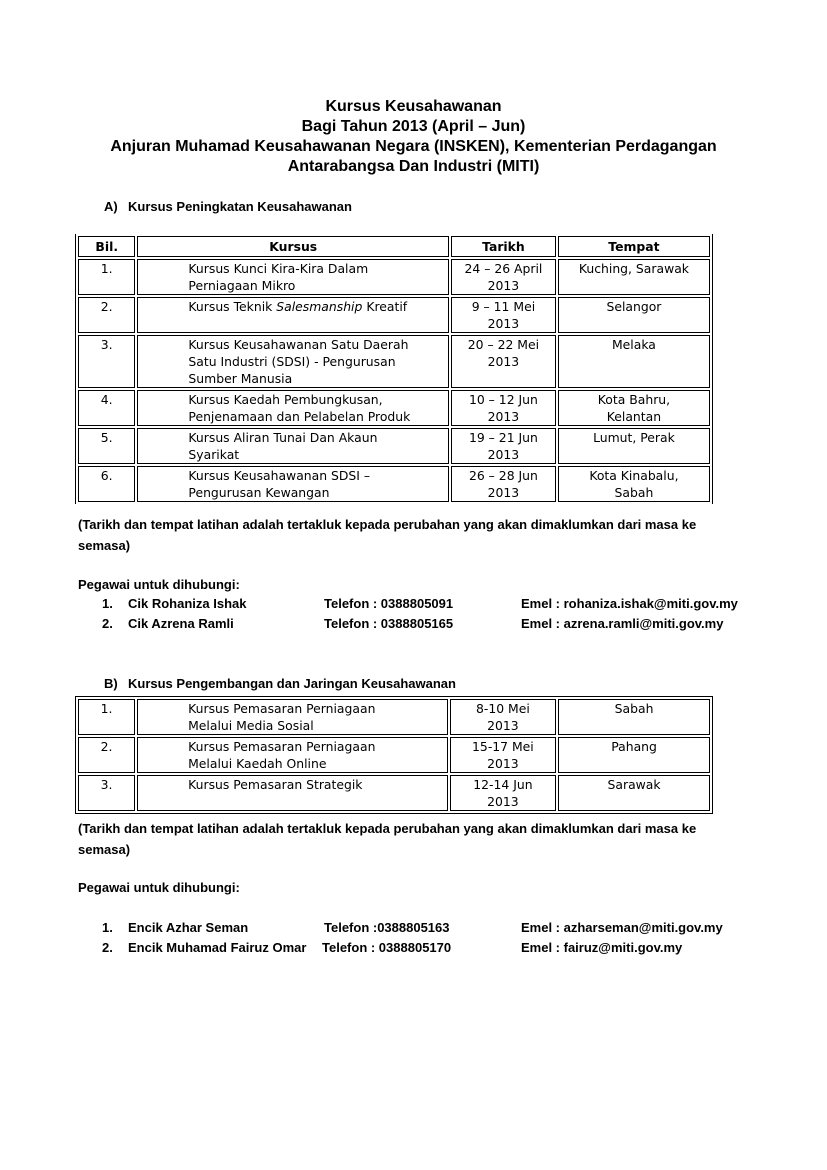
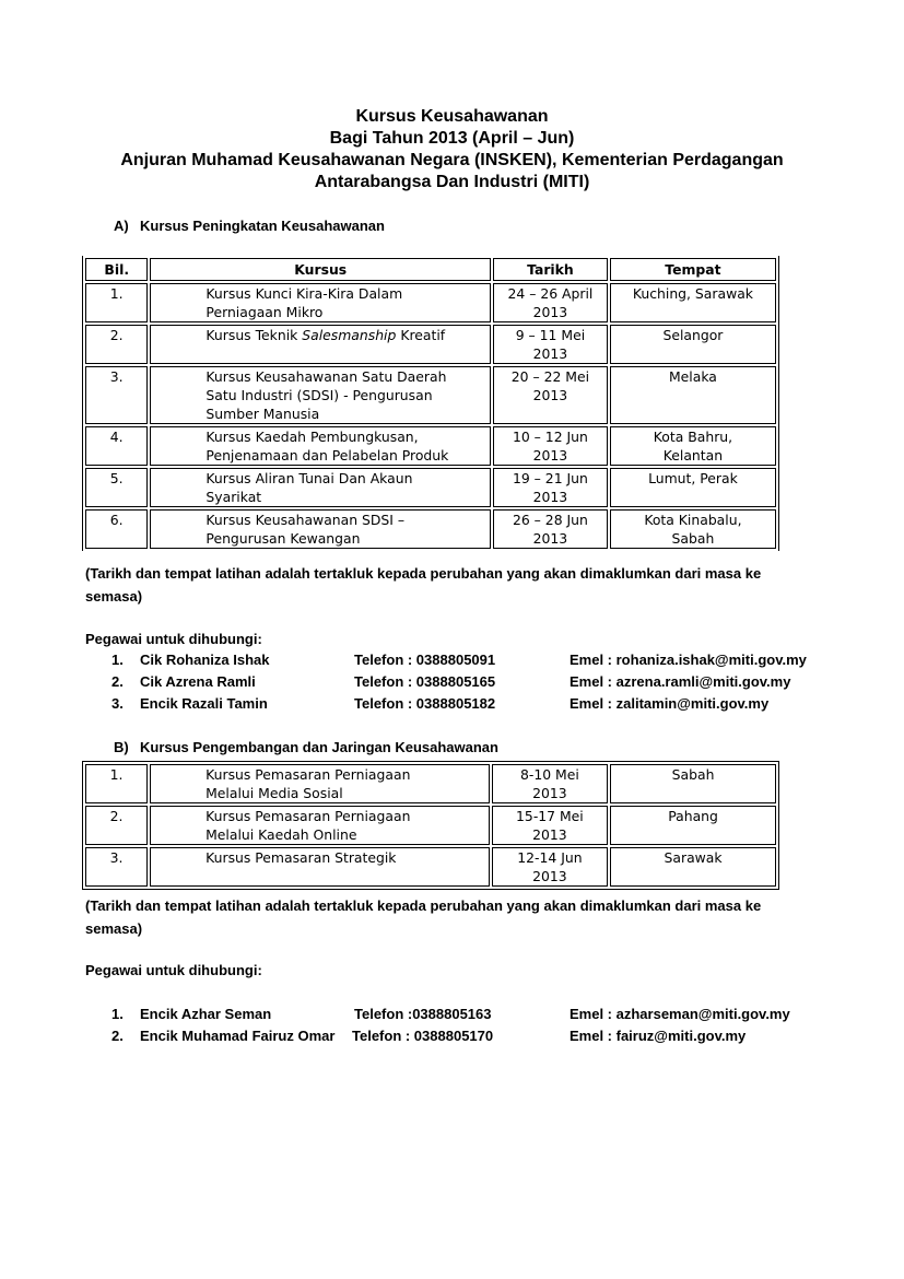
  Kursus Keusahawanan
  Bagi Tahun 2013 (April – Jun)
  Anjuran Muhamad Keusahawanan Negara (INSKEN), Kementerian Perdagangan
  Antarabangsa Dan Industri (MITI)
  A) Kursus Peningkatan Keusahawanan
  Bil.	Kursus	Tarikh	Tempat
  1.	Kursus Kunci Kira-Kira DalamPerniagaan Mikro	24 – 26 April2013	Kuching, Sarawak
  2.	Kursus Teknik Salesmanship Kreatif	9 – 11 Mei2013	Selangor
  3.	Kursus Keusahawanan Satu DaerahSatu Industri (SDSI) - PengurusanSumber Manusia	20 – 22 Mei2013	Melaka
  4.	Kursus Kaedah Pembungkusan,Penjenamaan dan Pelabelan Produk	10 – 12 Jun2013	Kota Bahru,Kelantan
  5.	Kursus Aliran Tunai Dan AkaunSyarikat	19 – 21 Jun2013	Lumut, Perak
  6.	Kursus Keusahawanan SDSI –Pengurusan Kewangan	26 – 28 Jun2013	Kota Kinabalu,Sabah
  (Tarikh dan tempat latihan adalah tertakluk kepada perubahan yang akan dimaklumkan dari masa ke
  semasa)
  Pegawai untuk dihubungi:
  1.
  Cik Rohaniza Ishak
  Telefon : 0388805091
  Emel : rohaniza.ishak@miti.gov.my
  2.
  Cik Azrena Ramli
  Telefon : 0388805165
  Emel : azrena.ramli@miti.gov.my
+ 3.
+ Encik Razali Tamin
+ Telefon : 0388805182
+ Emel : zalitamin@miti.gov.my
  B) Kursus Pengembangan dan Jaringan Keusahawanan
  1.	Kursus Pemasaran PerniagaanMelalui Media Sosial	8-10 Mei2013	Sabah
  2.	Kursus Pemasaran PerniagaanMelalui Kaedah Online	15-17 Mei2013	Pahang
  3.	Kursus Pemasaran Strategik	12-14 Jun2013	Sarawak
  (Tarikh dan tempat latihan adalah tertakluk kepada perubahan yang akan dimaklumkan dari masa ke
  semasa)
  Pegawai untuk dihubungi:
  1.
  Encik Azhar Seman
  Telefon :0388805163
  Emel : azharseman@miti.gov.my
  2.
  Encik Muhamad Fairuz Omar
  Telefon : 0388805170
  Emel : fairuz@miti.gov.my
